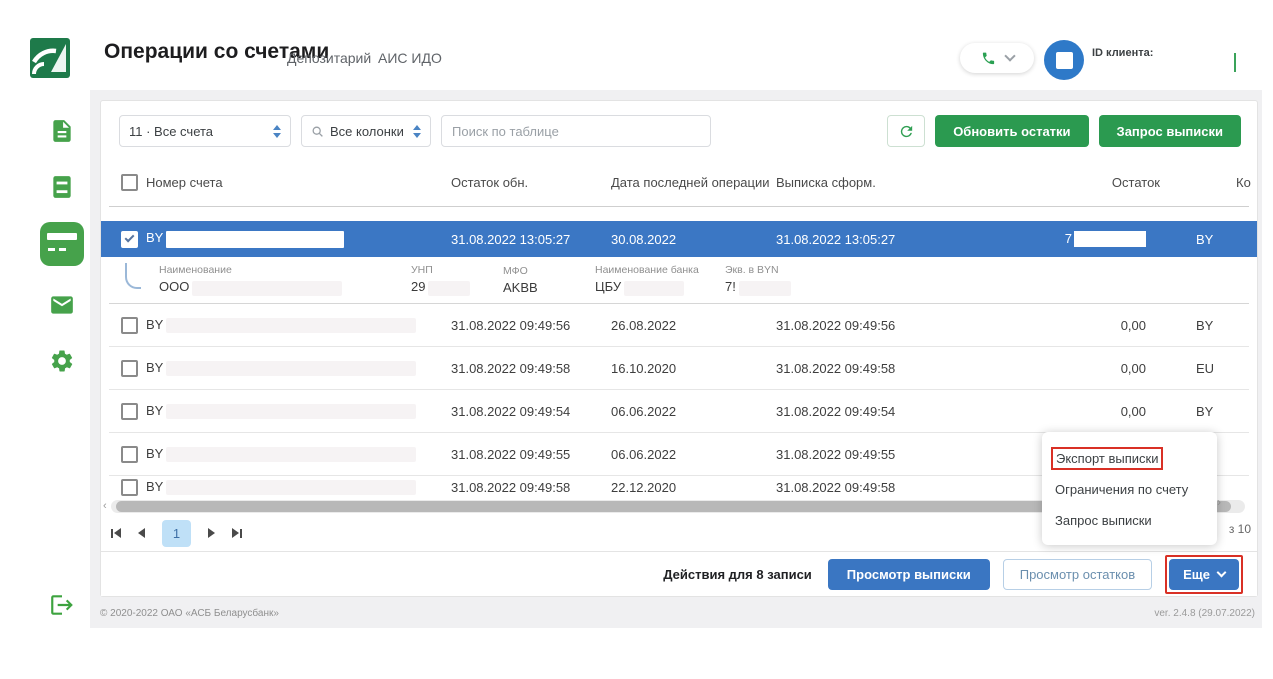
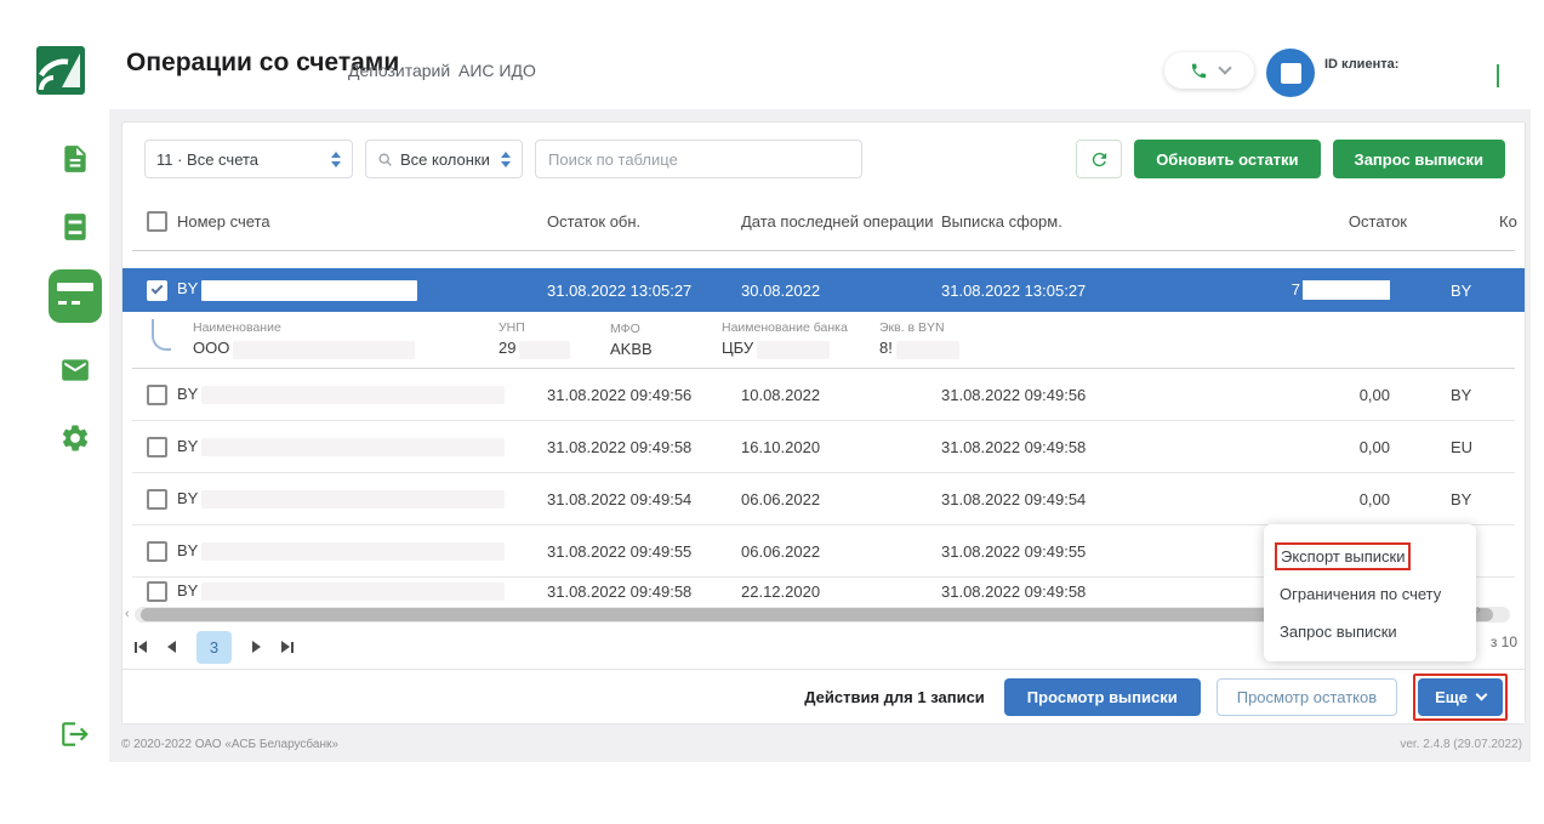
  Операции со счетами
  Депозитарий
  АИС ИДО
  ID клиента:
  11 · Все счета
  Все колонки
  Поиск по таблице
  Обновить остатки
  Запрос выписки
  Номер счета
  Остаток обн.
  Дата последней операции
  Выписка сформ.
  Остаток
  Ко
  BY
  31.08.2022 13:05:27
  30.08.2022
  31.08.2022 13:05:27
  7
  BY
  Наименование
  ООО
  УНП
  29
  МФО
  AKBB
  Наименование банка
  ЦБУ
  Экв. в BYN
- 7!
+ 8!
  BY
  31.08.2022 09:49:56
- 26.08.2022
+ 10.08.2022
  31.08.2022 09:49:56
  0,00
  BY
  BY
  31.08.2022 09:49:58
  16.10.2020
  31.08.2022 09:49:58
  0,00
  EU
  BY
  31.08.2022 09:49:54
  06.06.2022
  31.08.2022 09:49:54
  0,00
  BY
  BY
  31.08.2022 09:49:55
  06.06.2022
  31.08.2022 09:49:55
  BY
  31.08.2022 09:49:58
  22.12.2020
  31.08.2022 09:49:58
  ‹
- 1
+ 3
  з 10
- Действия для 8 записи
+ Действия для 1 записи
  Просмотр выписки
  Просмотр остатков
  Еще
  Экспорт выписки
  Ограничения по счету
  Запрос выписки
  ›
  © 2020-2022 ОАО «АСБ Беларусбанк»
  ver. 2.4.8 (29.07.2022)
